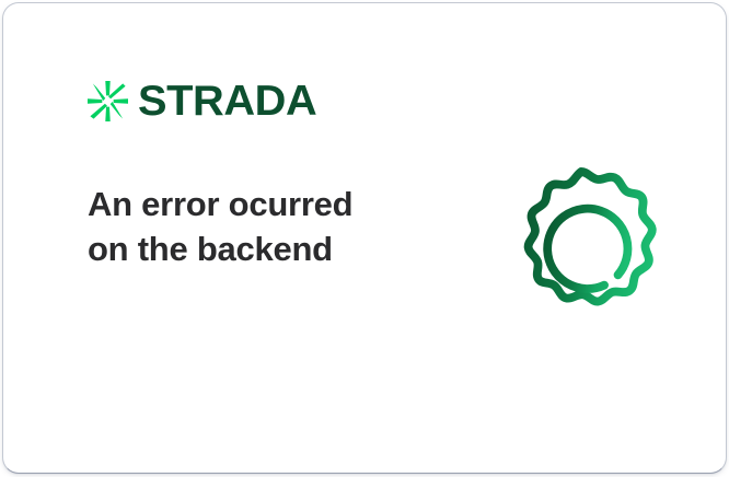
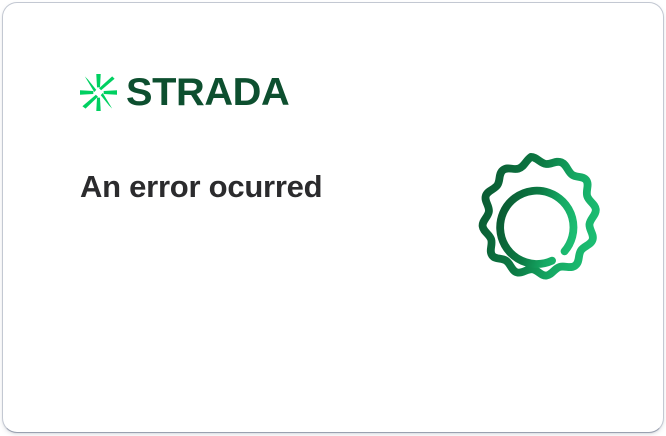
  STRADA
  An error ocurred
- on the backend
